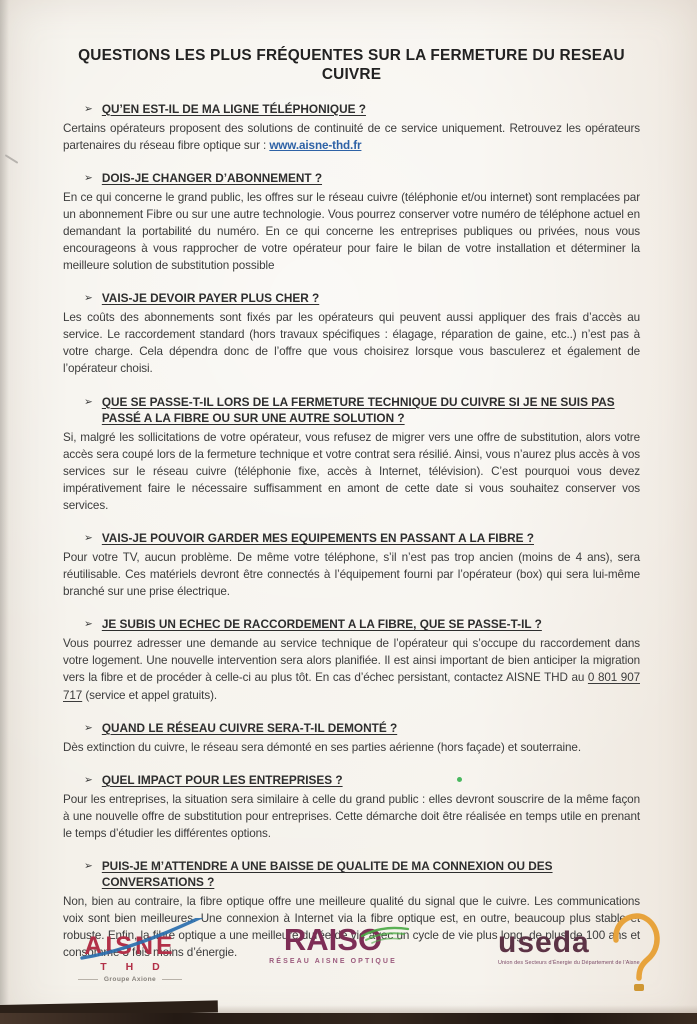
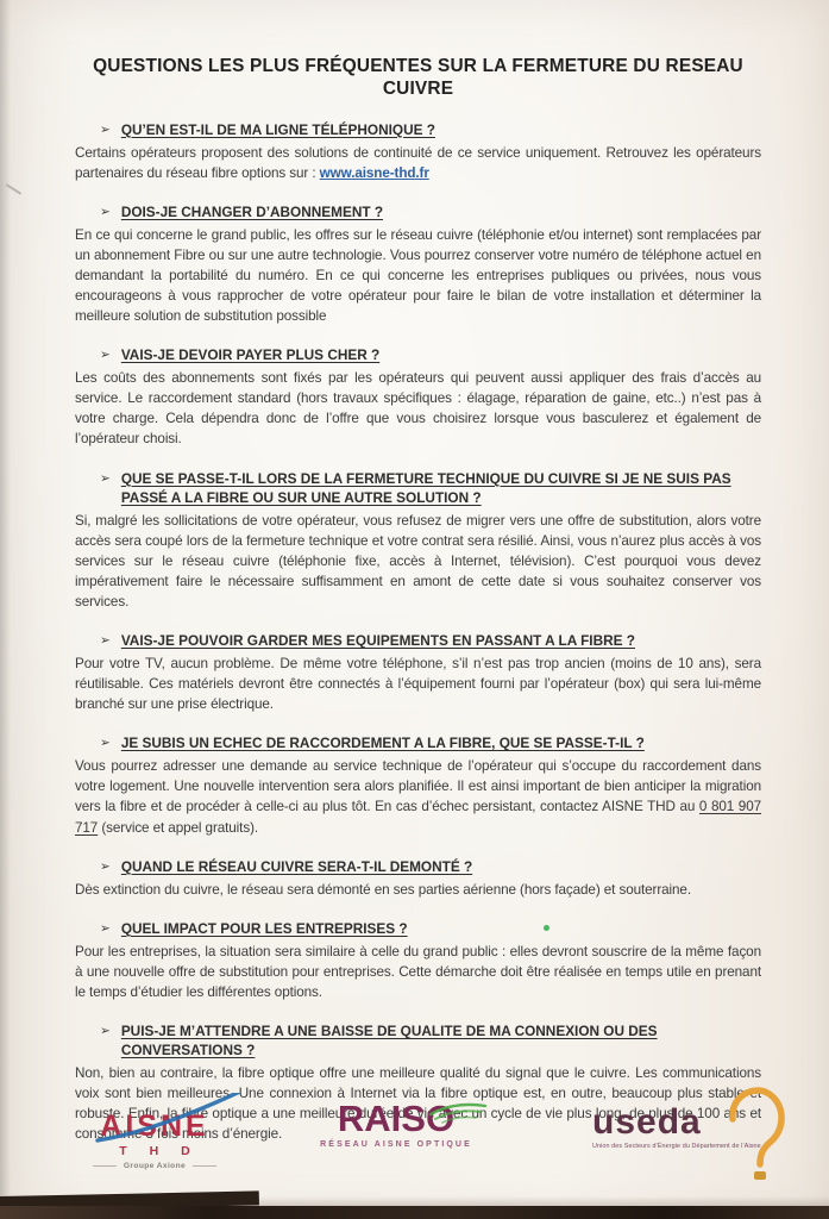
  QUESTIONS LES PLUS FRÉQUENTES SUR LA FERMETURE DU RESEAU CUIVRE
  ➢
  QU’EN EST-IL DE MA LIGNE TÉLÉPHONIQUE ?
- Certains opérateurs proposent des solutions de continuité de ce service uniquement. Retrouvez les opérateurs partenaires du réseau fibre optique sur : www.aisne-thd.fr
+ Certains opérateurs proposent des solutions de continuité de ce service uniquement. Retrouvez les opérateurs partenaires du réseau fibre options sur : www.aisne-thd.fr
  ➢
  DOIS-JE CHANGER D’ABONNEMENT ?
  En ce qui concerne le grand public, les offres sur le réseau cuivre (téléphonie et/ou internet) sont remplacées par un abonnement Fibre ou sur une autre technologie. Vous pourrez conserver votre numéro de téléphone actuel en demandant la portabilité du numéro. En ce qui concerne les entreprises publiques ou privées, nous vous encourageons à vous rapprocher de votre opérateur pour faire le bilan de votre installation et déterminer la meilleure solution de substitution possible
  ➢
  VAIS-JE DEVOIR PAYER PLUS CHER ?
  Les coûts des abonnements sont fixés par les opérateurs qui peuvent aussi appliquer des frais d’accès au service. Le raccordement standard (hors travaux spécifiques : élagage, réparation de gaine, etc..) n’est pas à votre charge. Cela dépendra donc de l’offre que vous choisirez lorsque vous basculerez et également de l’opérateur choisi.
  ➢
  QUE SE PASSE-T-IL LORS DE LA FERMETURE TECHNIQUE DU CUIVRE SI JE NE SUIS PAS PASSÉ A LA FIBRE OU SUR UNE AUTRE SOLUTION ?
  Si, malgré les sollicitations de votre opérateur, vous refusez de migrer vers une offre de substitution, alors votre accès sera coupé lors de la fermeture technique et votre contrat sera résilié. Ainsi, vous n’aurez plus accès à vos services sur le réseau cuivre (téléphonie fixe, accès à Internet, télévision). C’est pourquoi vous devez impérativement faire le nécessaire suffisamment en amont de cette date si vous souhaitez conserver vos services.
  ➢
  VAIS-JE POUVOIR GARDER MES EQUIPEMENTS EN PASSANT A LA FIBRE ?
- Pour votre TV, aucun problème. De même votre téléphone, s’il n’est pas trop ancien (moins de 4 ans), sera réutilisable. Ces matériels devront être connectés à l’équipement fourni par l’opérateur (box) qui sera lui-même branché sur une prise électrique.
+ Pour votre TV, aucun problème. De même votre téléphone, s’il n’est pas trop ancien (moins de 10 ans), sera réutilisable. Ces matériels devront être connectés à l’équipement fourni par l’opérateur (box) qui sera lui-même branché sur une prise électrique.
  ➢
  JE SUBIS UN ECHEC DE RACCORDEMENT A LA FIBRE, QUE SE PASSE-T-IL ?
  Vous pourrez adresser une demande au service technique de l’opérateur qui s’occupe du raccordement dans votre logement. Une nouvelle intervention sera alors planifiée. Il est ainsi important de bien anticiper la migration vers la fibre et de procéder à celle-ci au plus tôt. En cas d’échec persistant, contactez AISNE THD au 0 801 907 717 (service et appel gratuits).
  ➢
  QUAND LE RÉSEAU CUIVRE SERA-T-IL DEMONTÉ ?
  Dès extinction du cuivre, le réseau sera démonté en ses parties aérienne (hors façade) et souterraine.
  ➢
  QUEL IMPACT POUR LES ENTREPRISES ?
  Pour les entreprises, la situation sera similaire à celle du grand public : elles devront souscrire de la même façon à une nouvelle offre de substitution pour entreprises. Cette démarche doit être réalisée en temps utile en prenant le temps d’étudier les différentes options.
  ➢
  PUIS-JE M’ATTENDRE A UNE BAISSE DE QUALITE DE MA CONNEXION OU DES CONVERSATIONS ?
  Non, bien au contraire, la fibre optique offre une meilleure qualité du signal que le cuivre. Les communications voix sont bien meilleures Une connexion à Internet via la fibre optique est, en outre, beaucoup plus stabl robuste. Enfin, lare optique a une meilleure durée de vi avec un cycle de vie plus long, de plus de 100 as et consome 3 fois moins d’énergie.
  AINE
  T H D
  RAISO
  useda
